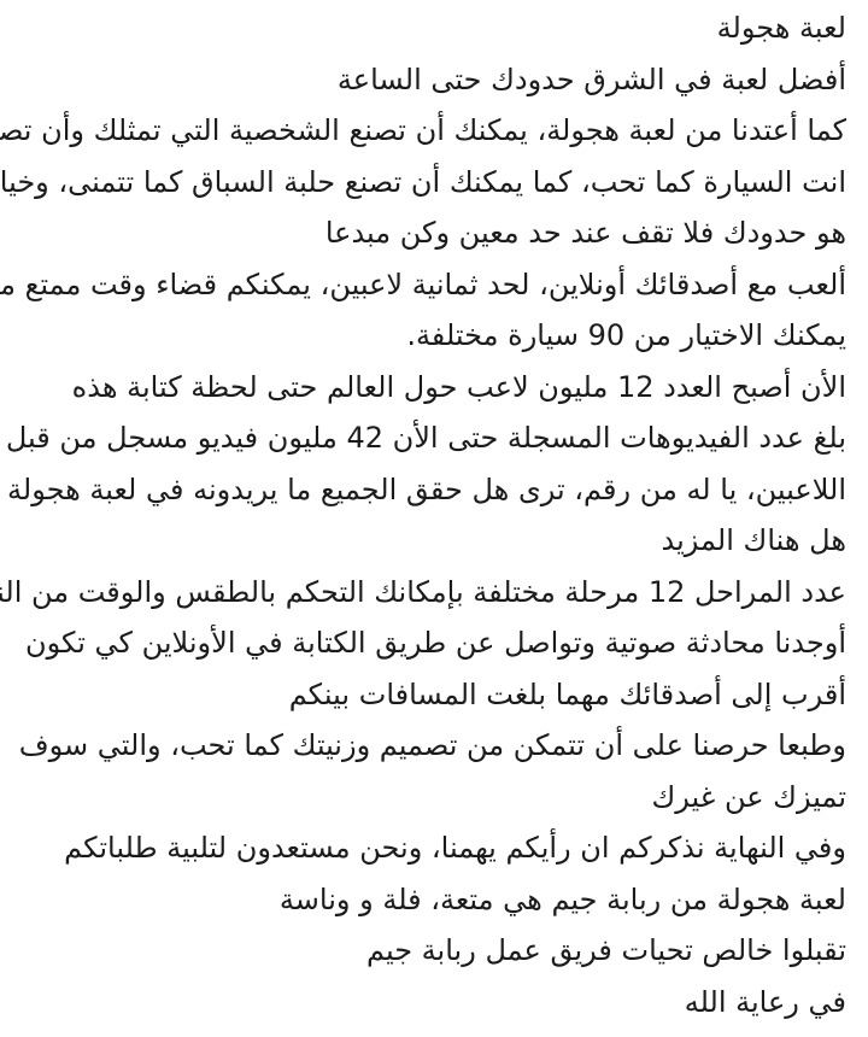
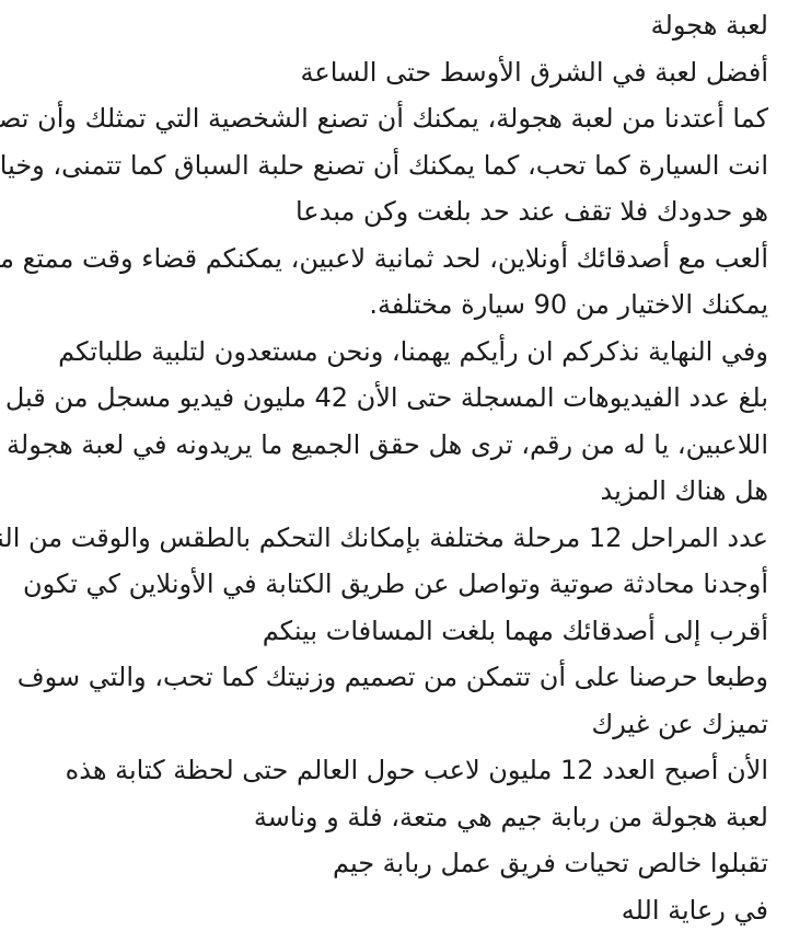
  لعبة هجولة
- أفضل لعبة في الشرق حدودك حتى الساعة
+ أفضل لعبة في الشرق الأوسط حتى الساعة
  كما أعتدنا من لعبة هجولة، يمكنك أن تصنع الشخصية التي تمثلك وأن تص
  انت السيارة كما تحب، كما يمكنك أن تصنع حلبة السباق كما تتمنى، وخيا
- هو حدودك فلا تقف عند حد معين وكن مبدعا
+ هو حدودك فلا تقف عند حد بلغت وكن مبدعا
  ألعب مع أصدقائك أونلاين، لحد ثمانية لاعبين، يمكنكم قضاء وقت ممتع م
  يمكنك الاختيار من 90 سيارة مختلفة.
- الأن أصبح العدد 12 مليون لاعب حول العالم حتى لحظة كتابة هذه
+ وفي النهاية نذكركم ان رأيكم يهمنا، ونحن مستعدون لتلبية طلباتكم
  بلغ عدد الفيديوهات المسجلة حتى الأن 42 مليون فيديو مسجل من قبل
  اللاعبين، يا له من رقم، ترى هل حقق الجميع ما يريدونه في لعبة هجولة
  هل هناك المزيد
  عدد المراحل 12 مرحلة مختلفة بإمكانك التحكم بالطقس والوقت من الن
  أوجدنا محادثة صوتية وتواصل عن طريق الكتابة في الأونلاين كي تكون
  أقرب إلى أصدقائك مهما بلغت المسافات بينكم
  وطبعا حرصنا على أن تتمكن من تصميم وزنيتك كما تحب، والتي سوف
  تميزك عن غيرك
- وفي النهاية نذكركم ان رأيكم يهمنا، ونحن مستعدون لتلبية طلباتكم
+ الأن أصبح العدد 12 مليون لاعب حول العالم حتى لحظة كتابة هذه
  لعبة هجولة من ربابة جيم هي متعة، فلة و وناسة
  تقبلوا خالص تحيات فريق عمل ربابة جيم
  في رعاية الله
